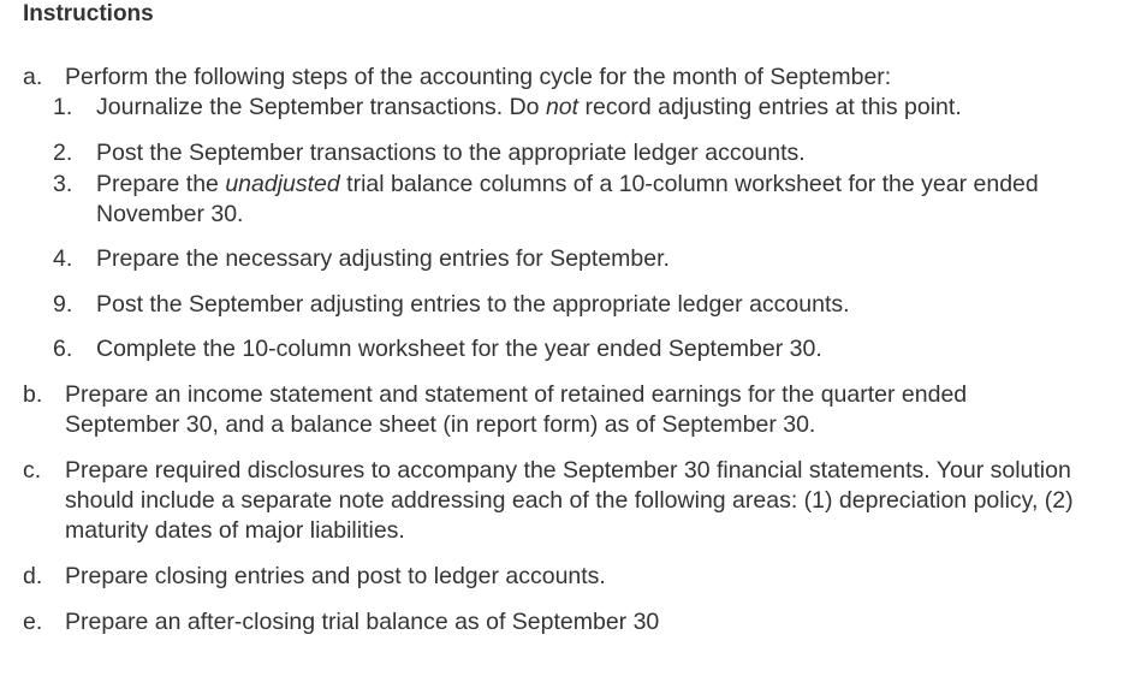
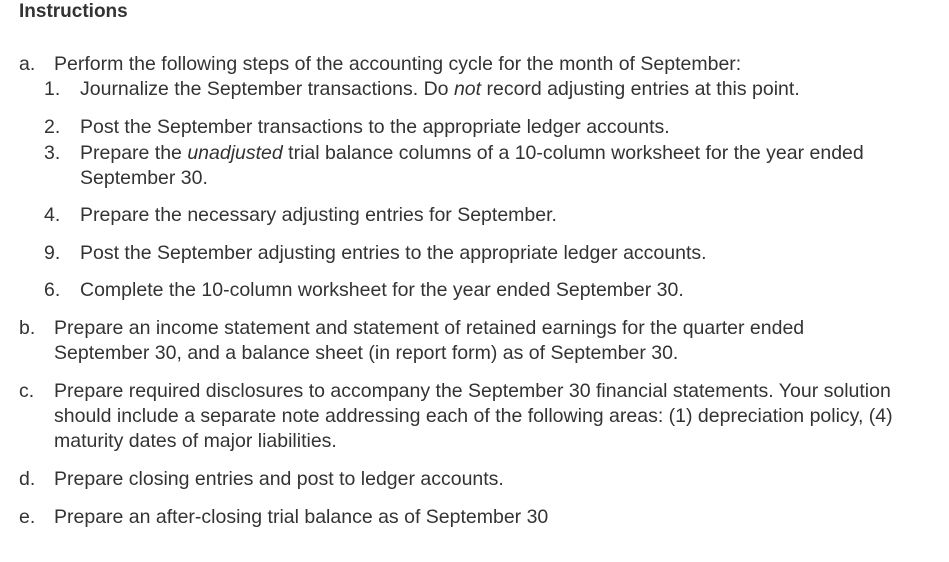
  Instructions
  a.
  Perform the following steps of the accounting cycle for the month of September:
  1.
  Journalize the September transactions. Do not record adjusting entries at this point.
  2.
  Post the September transactions to the appropriate ledger accounts.
  3.
  Prepare the unadjusted trial balance columns of a 10-column worksheet for the year ended
- November 30.
+ September 30.
  4.
  Prepare the necessary adjusting entries for September.
  9.
  Post the September adjusting entries to the appropriate ledger accounts.
  6.
  Complete the 10-column worksheet for the year ended September 30.
  b.
  Prepare an income statement and statement of retained earnings for the quarter ended
  September 30, and a balance sheet (in report form) as of September 30.
  c.
  Prepare required disclosures to accompany the September 30 financial statements. Your solution
- should include a separate note addressing each of the following areas: (1) depreciation policy, (2)
+ should include a separate note addressing each of the following areas: (1) depreciation policy, (4)
  maturity dates of major liabilities.
  d.
  Prepare closing entries and post to ledger accounts.
  e.
  Prepare an after-closing trial balance as of September 30
